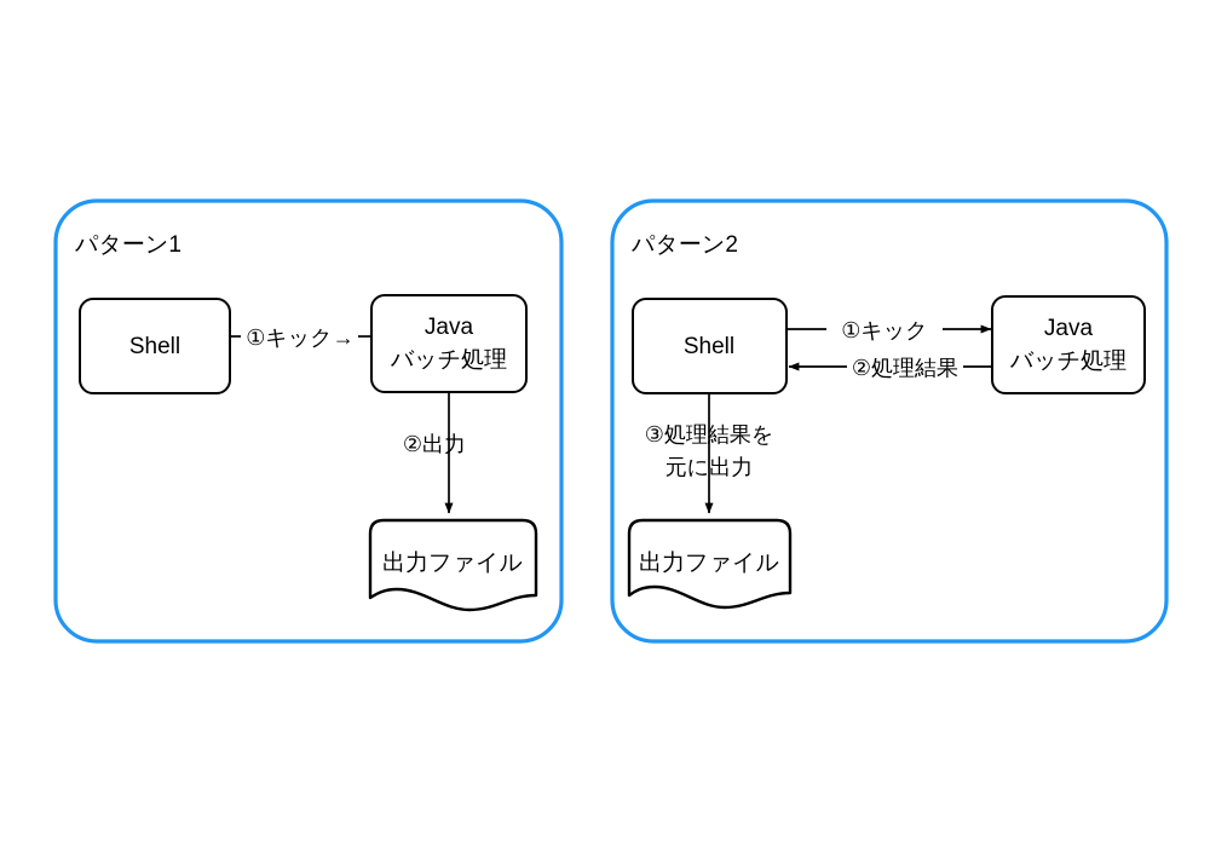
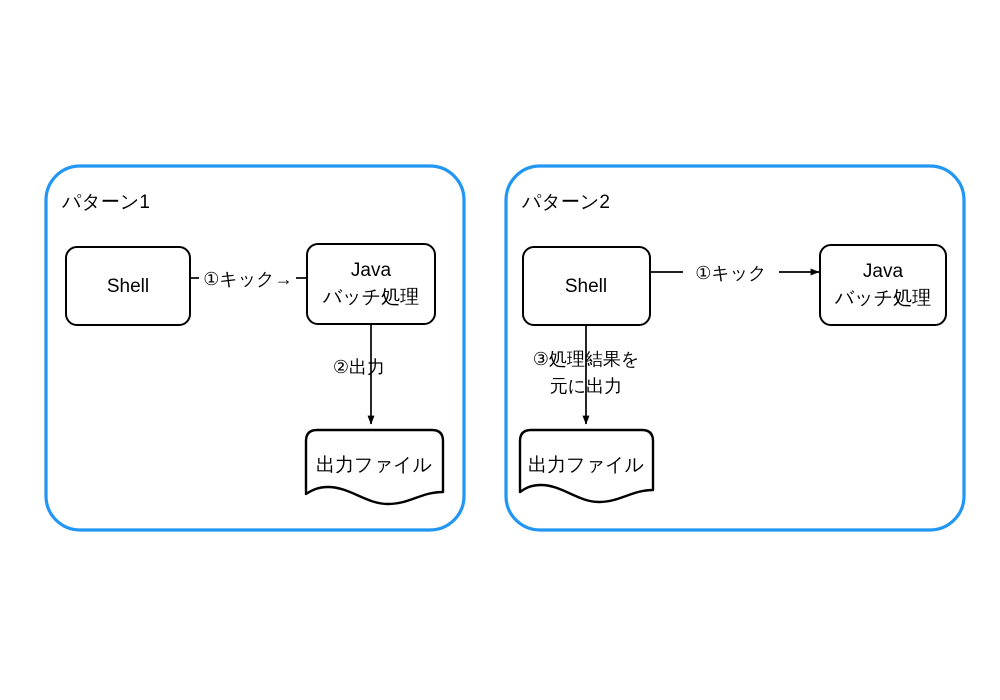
  パターン1
  Shell
  Java
  バッチ処理
  ①キック→
  ②出力
  出力ファイル
  パターン2
  Shell
  Java
  バッチ処理
  ①キック
- ②処理結果
  ③処理結果を
  元に出力
  出力ファイル
